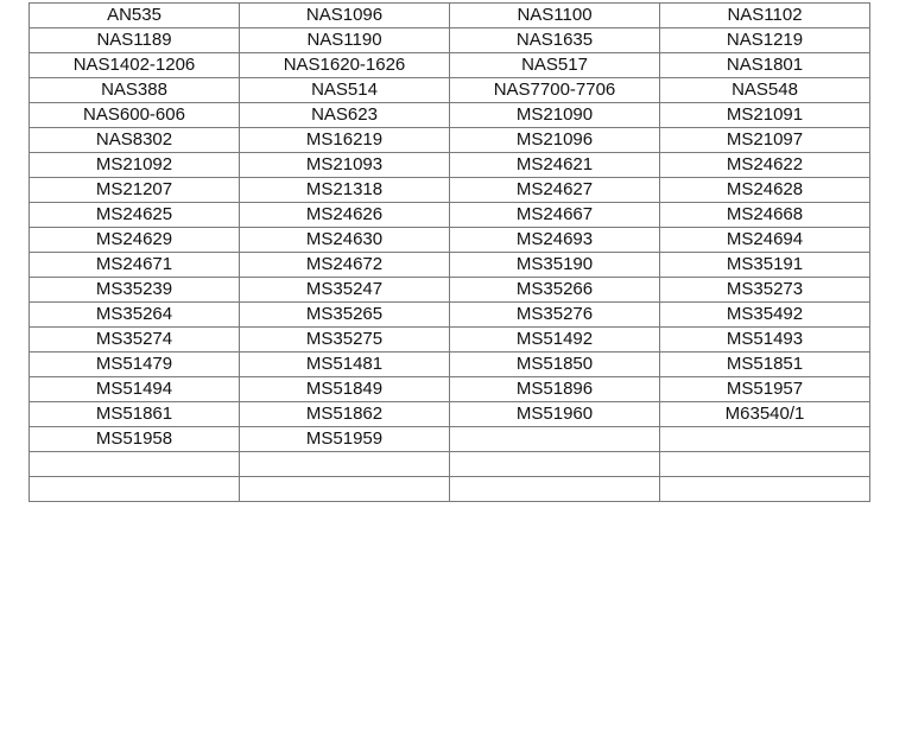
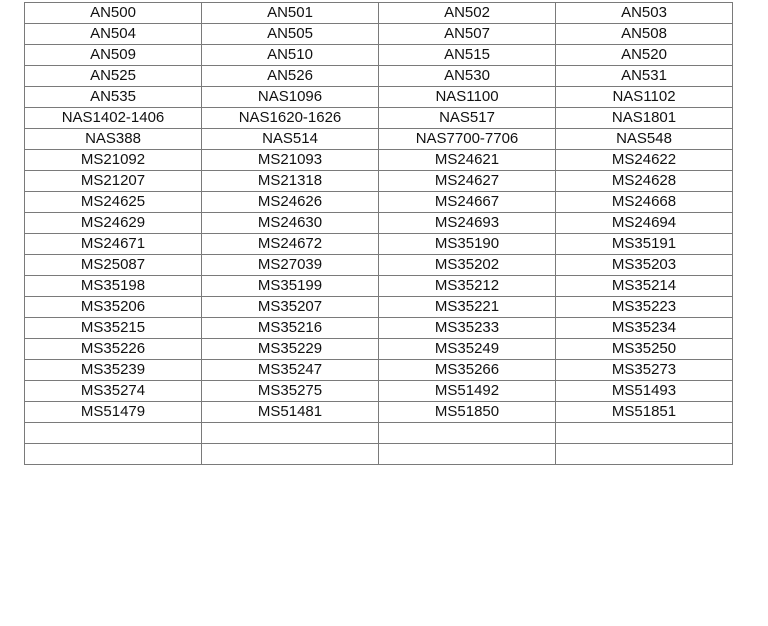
+ AN500	AN501	AN502	AN503
+ AN504	AN505	AN507	AN508
+ AN509	AN510	AN515	AN520
+ AN525	AN526	AN530	AN531
  AN535	NAS1096	NAS1100	NAS1102
- NAS1189	NAS1190	NAS1635	NAS1219
- NAS1402-1206	NAS1620-1626	NAS517	NAS1801
+ NAS1402-1406	NAS1620-1626	NAS517	NAS1801
  NAS388	NAS514	NAS7700-7706	NAS548
- NAS600-606	NAS623	MS21090	MS21091
- NAS8302	MS16219	MS21096	MS21097
  MS21092	MS21093	MS24621	MS24622
  MS21207	MS21318	MS24627	MS24628
  MS24625	MS24626	MS24667	MS24668
  MS24629	MS24630	MS24693	MS24694
  MS24671	MS24672	MS35190	MS35191
+ MS25087	MS27039	MS35202	MS35203
+ MS35198	MS35199	MS35212	MS35214
+ MS35206	MS35207	MS35221	MS35223
+ MS35215	MS35216	MS35233	MS35234
+ MS35226	MS35229	MS35249	MS35250
  MS35239	MS35247	MS35266	MS35273
- MS35264	MS35265	MS35276	MS35492
  MS35274	MS35275	MS51492	MS51493
  MS51479	MS51481	MS51850	MS51851
- MS51494	MS51849	MS51896	MS51957
- MS51861	MS51862	MS51960	M63540/1
- MS51958	MS51959
